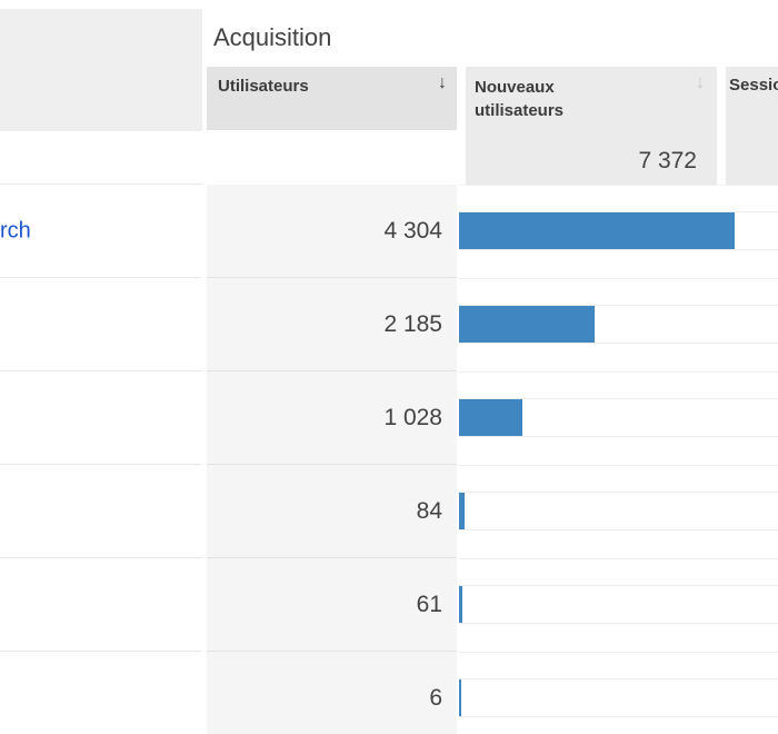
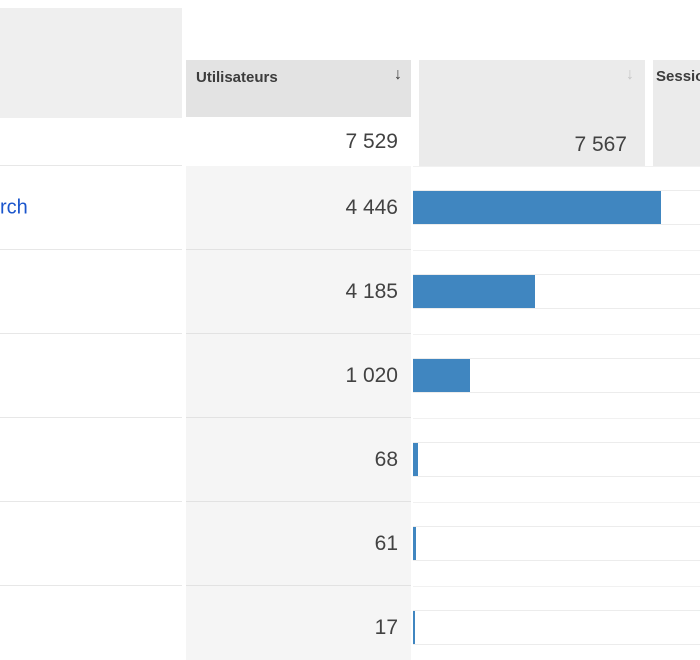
- Acquisition
  Utilisateurs
  ↓
- Nouveaux utilisateurs
  ↓
- 7 372
+ 7 567
+ 7 529
  rch
- 4 304
+ 4 446
- 2 185
+ 4 185
- 1 028
+ 1 020
- 84
+ 68
  61
- 6
+ 17
